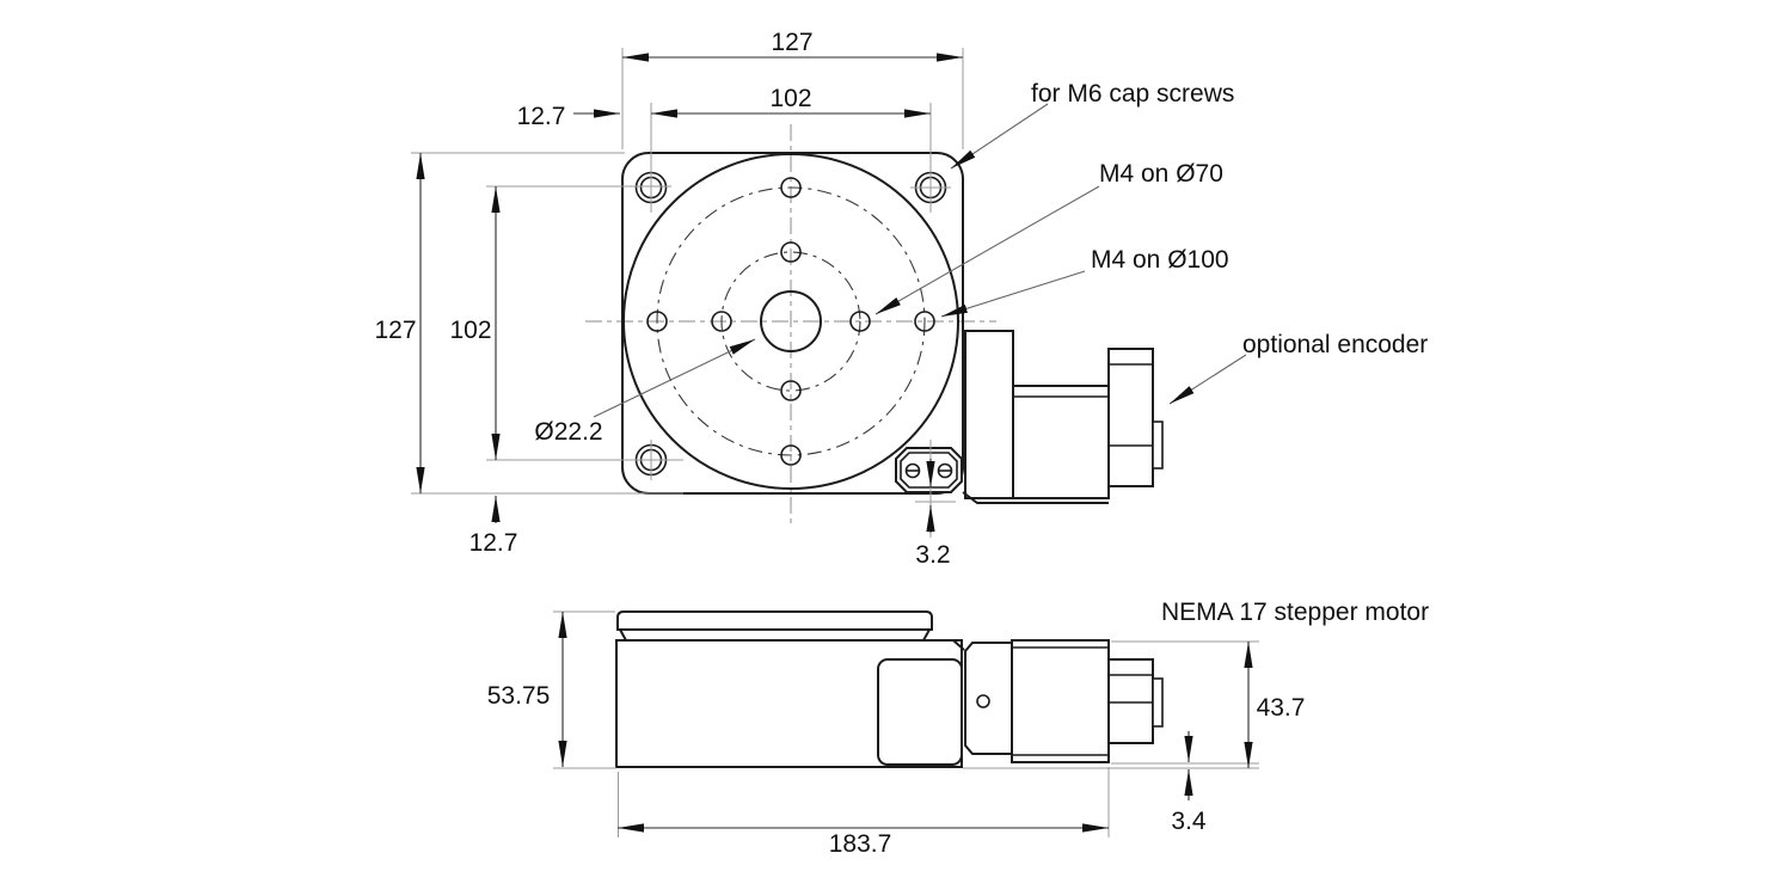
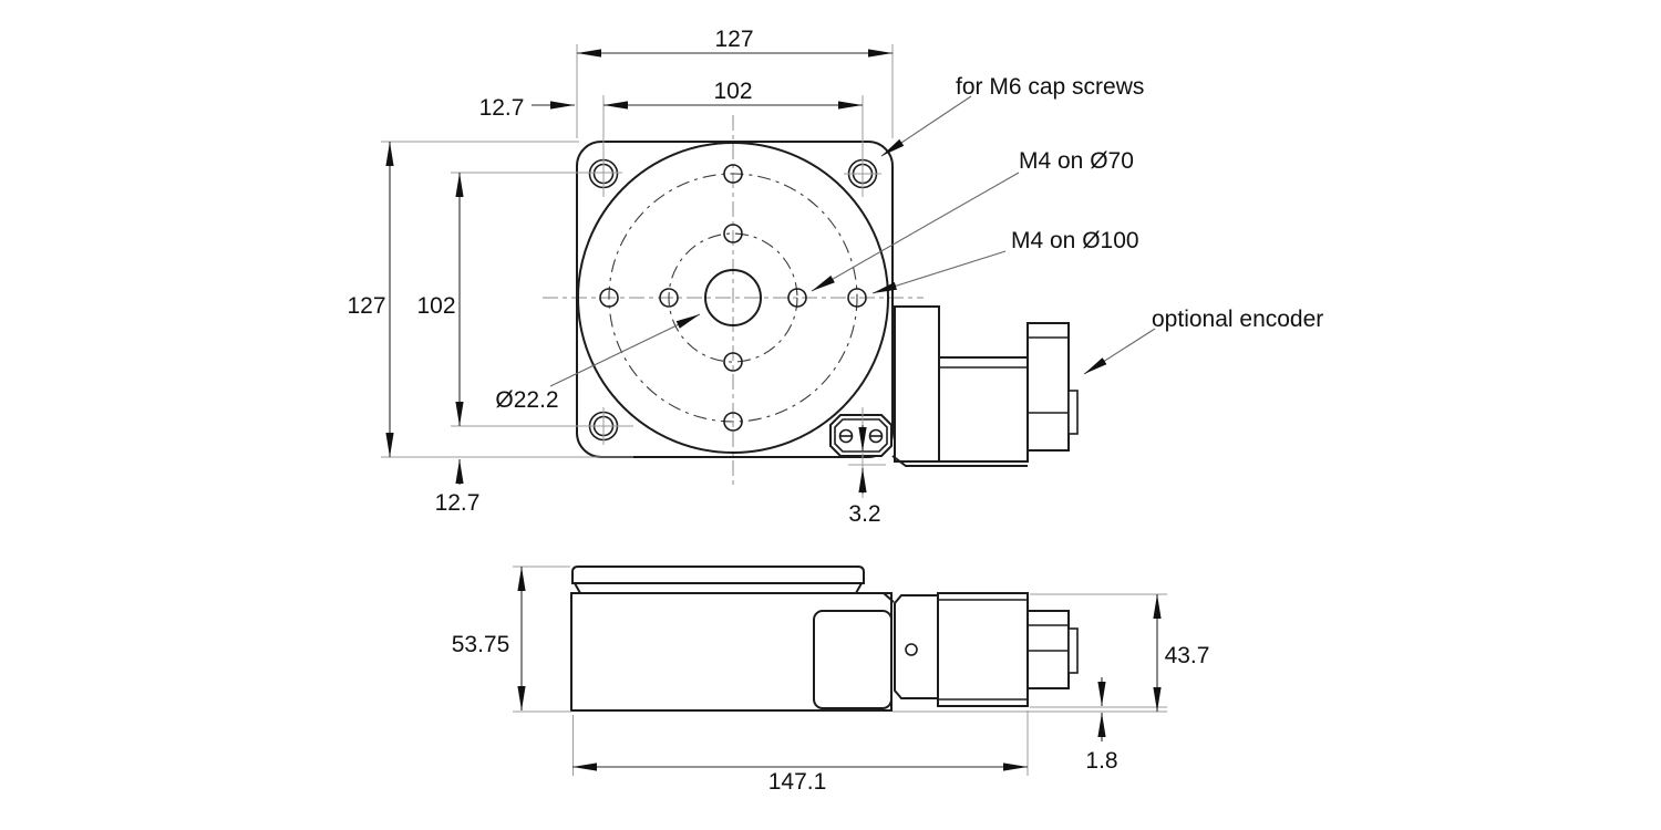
  127
  102
  12.7
  127
  102
  12.7
  3.2
  Ø22.2
  for M6 cap screws
  M4 on Ø70
  M4 on Ø100
  optional encoder
  53.75
- 183.7
+ 147.1
  43.7
- 3.4
+ 1.8
- NEMA 17 stepper motor
